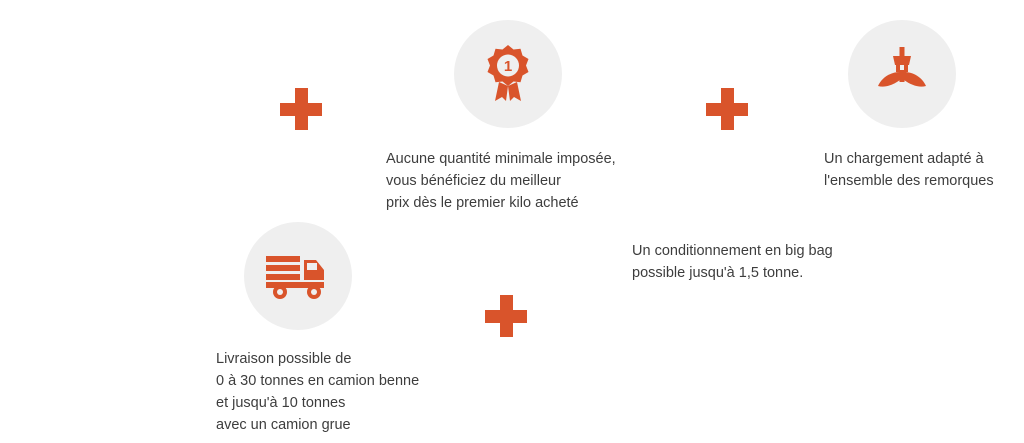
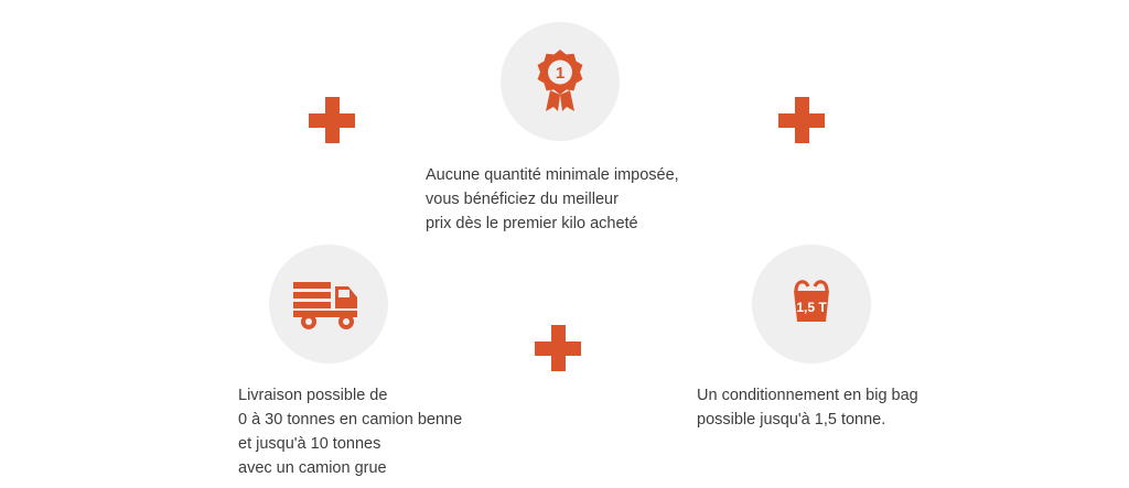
  1
  Aucune quantité minimale imposée,
  vous bénéficiez du meilleur
  prix dès le premier kilo acheté
- Un chargement adapté à
- l'ensemble des remorques
  Livraison possible de
  0 à 30 tonnes en camion benne
  et jusqu'à 10 tonnes
  avec un camion grue
+ 1,5 T
  Un conditionnement en big bag
  possible jusqu'à 1,5 tonne.
